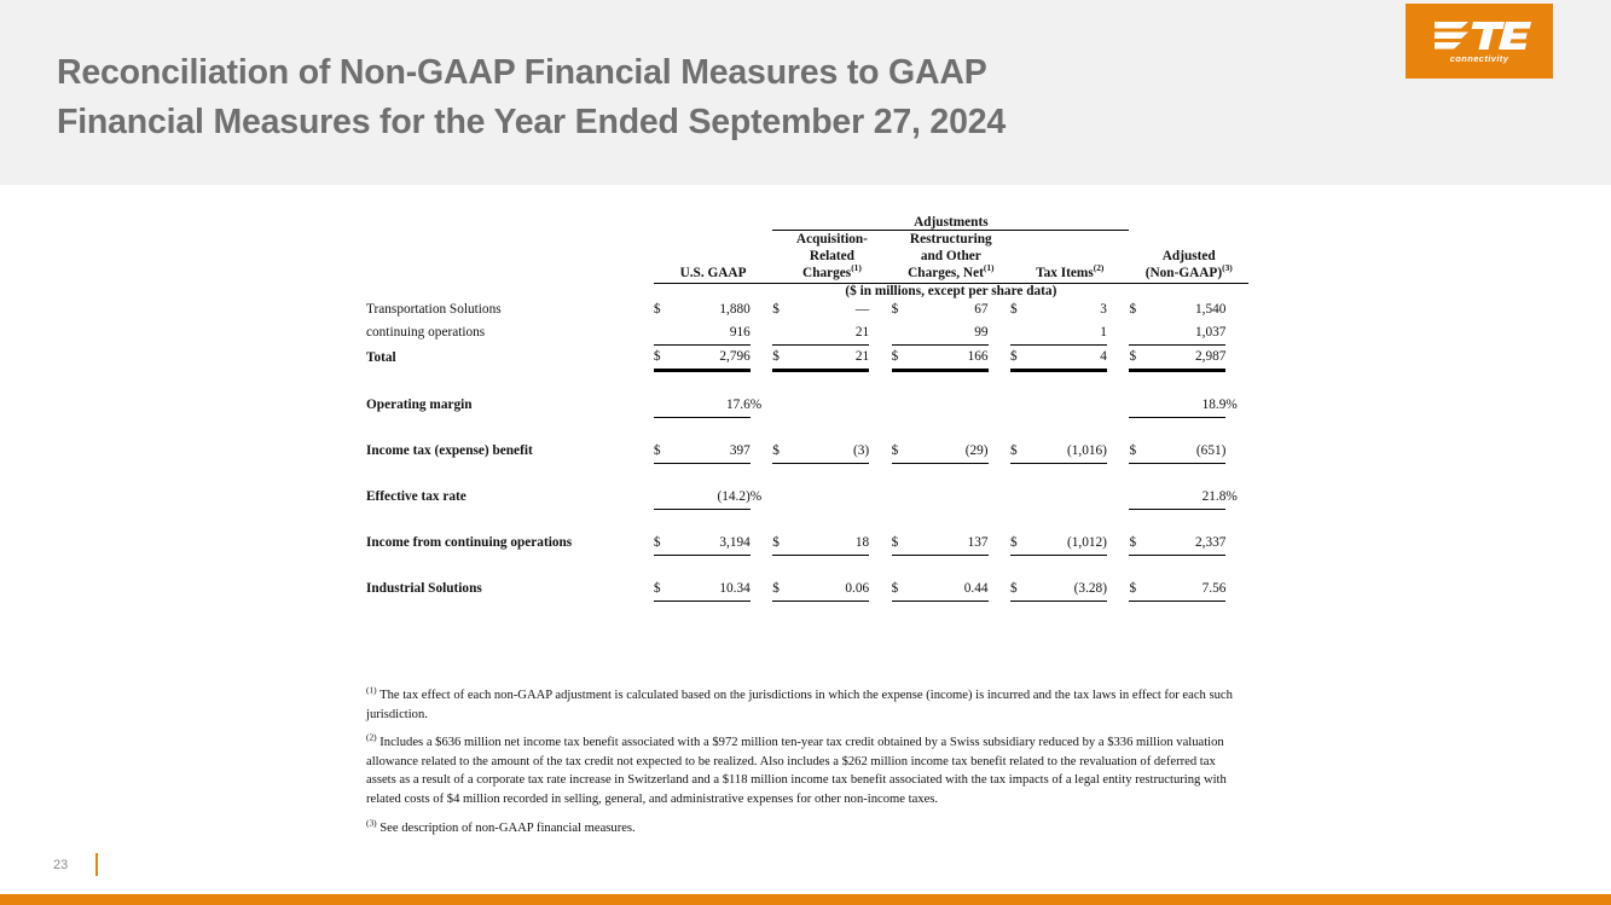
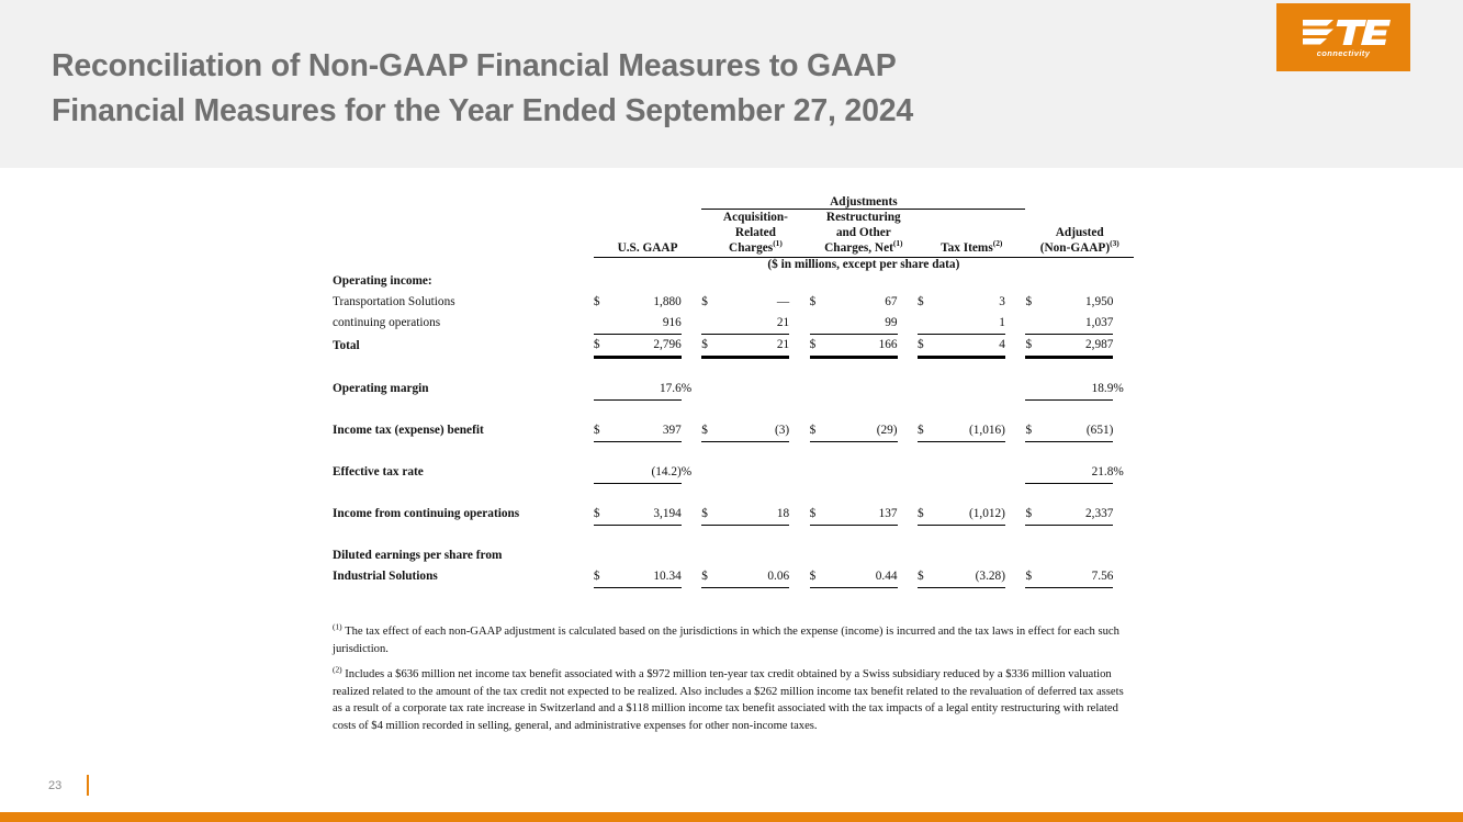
  Reconciliation of Non-GAAP Financial Measures to GAAP
  Financial Measures for the Year Ended September 27, 2024
  connectivity
  		Adjustments
  	U.S. GAAP	Acquisition- Related Charges(1)	Restructuring and Other Charges, Net(1)	Tax Items(2)	Adjusted (Non-GAAP)(3)
  		($ in millions, except per share data)
+ Operating income:
- Transportation Solutions	$	1,880		$	—		$	67		$	3		$	1,540
+ Transportation Solutions	$	1,880		$	—		$	67		$	3		$	1,950
  continuing operations		916			21			99			1			1,037
  Total	$	2,796		$	21		$	166		$	4		$	2,987
  Operating margin		17.6	%											18.9	%
  Income tax (expense) benefit	$	397		$	(3)		$	(29)		$	(1,016)		$	(651)
  Effective tax rate		(14.2)	%											21.8	%
  Income from continuing operations	$	3,194		$	18		$	137		$	(1,012)		$	2,337
+ Diluted earnings per share from
  Industrial Solutions	$	10.34		$	0.06		$	0.44		$	(3.28)		$	7.56
  (1) The tax effect of each non-GAAP adjustment is calculated based on the jurisdictions in which the expense (income) is incurred and the tax laws in effect for each such jurisdiction.
- (2) Includes a $636 million net income tax benefit associated with a $972 million ten-year tax credit obtained by a Swiss subsidiary reduced by a $336 million valuation allowance related to the amount of the tax credit not expected to be realized. Also includes a $262 million income tax benefit related to the revaluation of deferred tax assets as a result of a corporate tax rate increase in Switzerland and a $118 million income tax benefit associated with the tax impacts of a legal entity restructuring with related costs of $4 million recorded in selling, general, and administrative expenses for other non-income taxes.
+ (2) Includes a $636 million net income tax benefit associated with a $972 million ten-year tax credit obtained by a Swiss subsidiary reduced by a $336 million valuation realized related to the amount of the tax credit not expected to be realized. Also includes a $262 million income tax benefit related to the revaluation of deferred tax assets as a result of a corporate tax rate increase in Switzerland and a $118 million income tax benefit associated with the tax impacts of a legal entity restructuring with related costs of $4 million recorded in selling, general, and administrative expenses for other non-income taxes.
- (3) See description of non-GAAP financial measures.
  23
